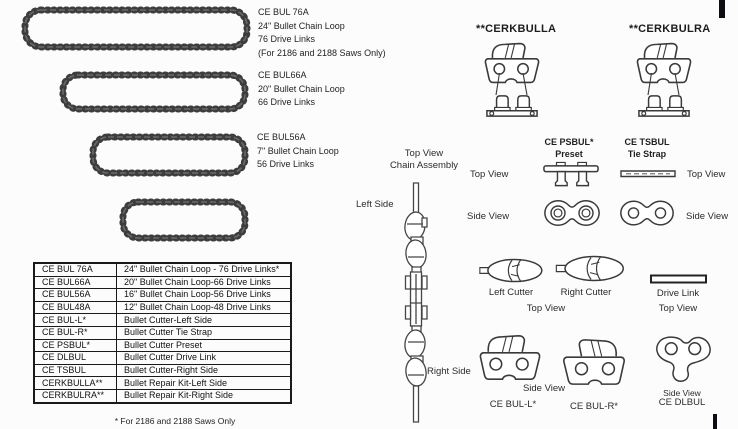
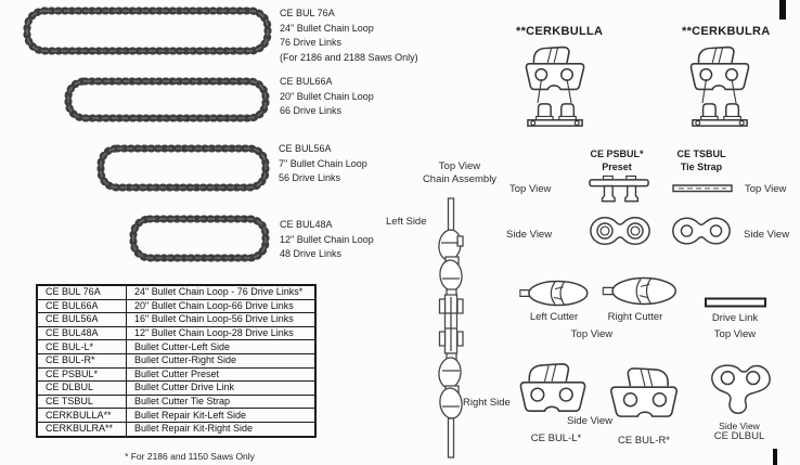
  CE BUL 76A
  24" Bullet Chain Loop
  76 Drive Links
  (For 2186 and 2188 Saws Only)
  CE BUL66A
  20" Bullet Chain Loop
  66 Drive Links
  CE BUL56A
  7" Bullet Chain Loop
  56 Drive Links
+ CE BUL48A
+ 12" Bullet Chain Loop
+ 48 Drive Links
  CE BUL 76A	24" Bullet Chain Loop - 76 Drive Links*
  CE BUL66A	20" Bullet Chain Loop-66 Drive Links
  CE BUL56A	16" Bullet Chain Loop-56 Drive Links
- CE BUL48A	12" Bullet Chain Loop-48 Drive Links
+ CE BUL48A	12" Bullet Chain Loop-28 Drive Links
  CE BUL-L*	Bullet Cutter-Left Side
- CE BUL-R*	Bullet Cutter Tie Strap
+ CE BUL-R*	Bullet Cutter-Right Side
  CE PSBUL*	Bullet Cutter Preset
  CE DLBUL	Bullet Cutter Drive Link
- CE TSBUL	Bullet Cutter-Right Side
+ CE TSBUL	Bullet Cutter Tie Strap
  CERKBULLA**	Bullet Repair Kit-Left Side
  CERKBULRA**	Bullet Repair Kit-Right Side
- * For 2186 and 2188 Saws Only
+ * For 2186 and 1150 Saws Only
  Top View
  Chain Assembly
  Left Side
  Right Side
  **CERKBULLA
  **CERKBULRA
  CE PSBUL*
  Preset
  CE TSBUL
  Tie Strap
  Top View
  Top View
  Side View
  Side View
  Left Cutter
  Right Cutter
  Top View
  Drive Link
  Top View
  Side View
  CE BUL-L*
  CE BUL-R*
  Side View
  CE DLBUL
